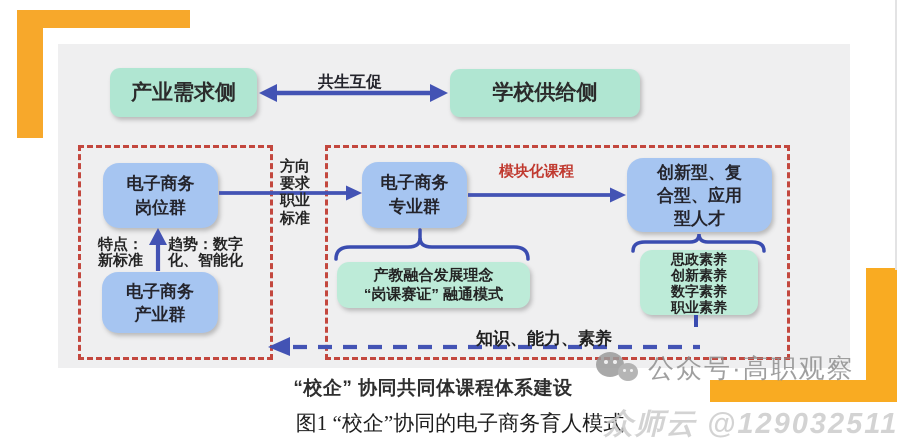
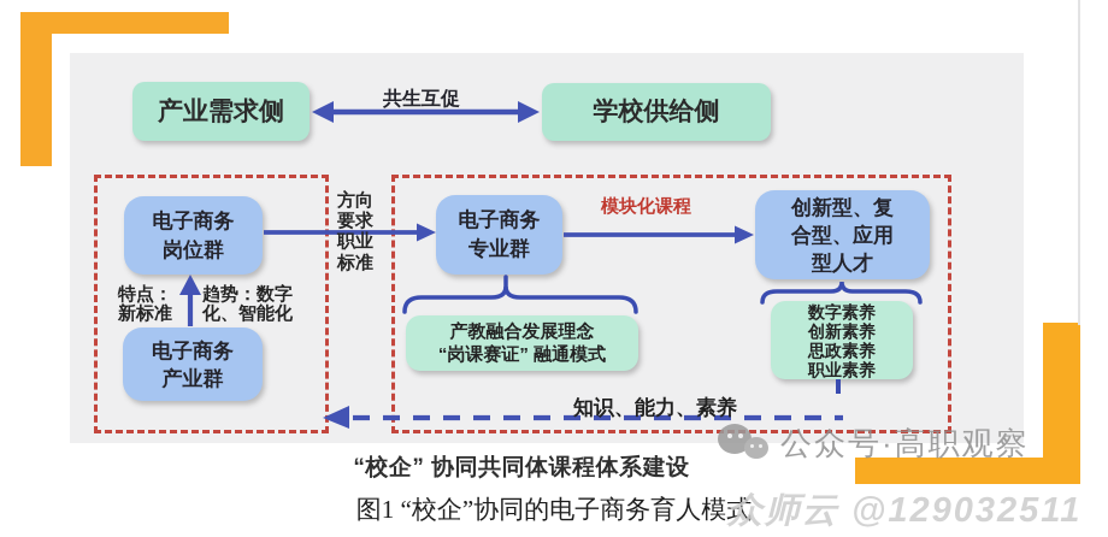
  产业需求侧
  学校供给侧
  共生互促
  电子商务
  岗位群
  特点：
  新标准
  趋势：数字
  化、智能化
  电子商务
  产业群
  方向
  要求
  职业
  标准
  电子商务
  专业群
  模块化课程
  产教融合发展理念
  “岗课赛证” 融通模式
  知识、能力、素养
  创新型、复
  合型、应用
  型人才
- 思政素养
+ 数字素养
  创新素养
- 数字素养
+ 思政素养
  职业素养
  “校企” 协同共同体课程体系建设
  图1 “校企”协同的电子商务育人模式
  公众号·高职观察
  众师云 @129032511
